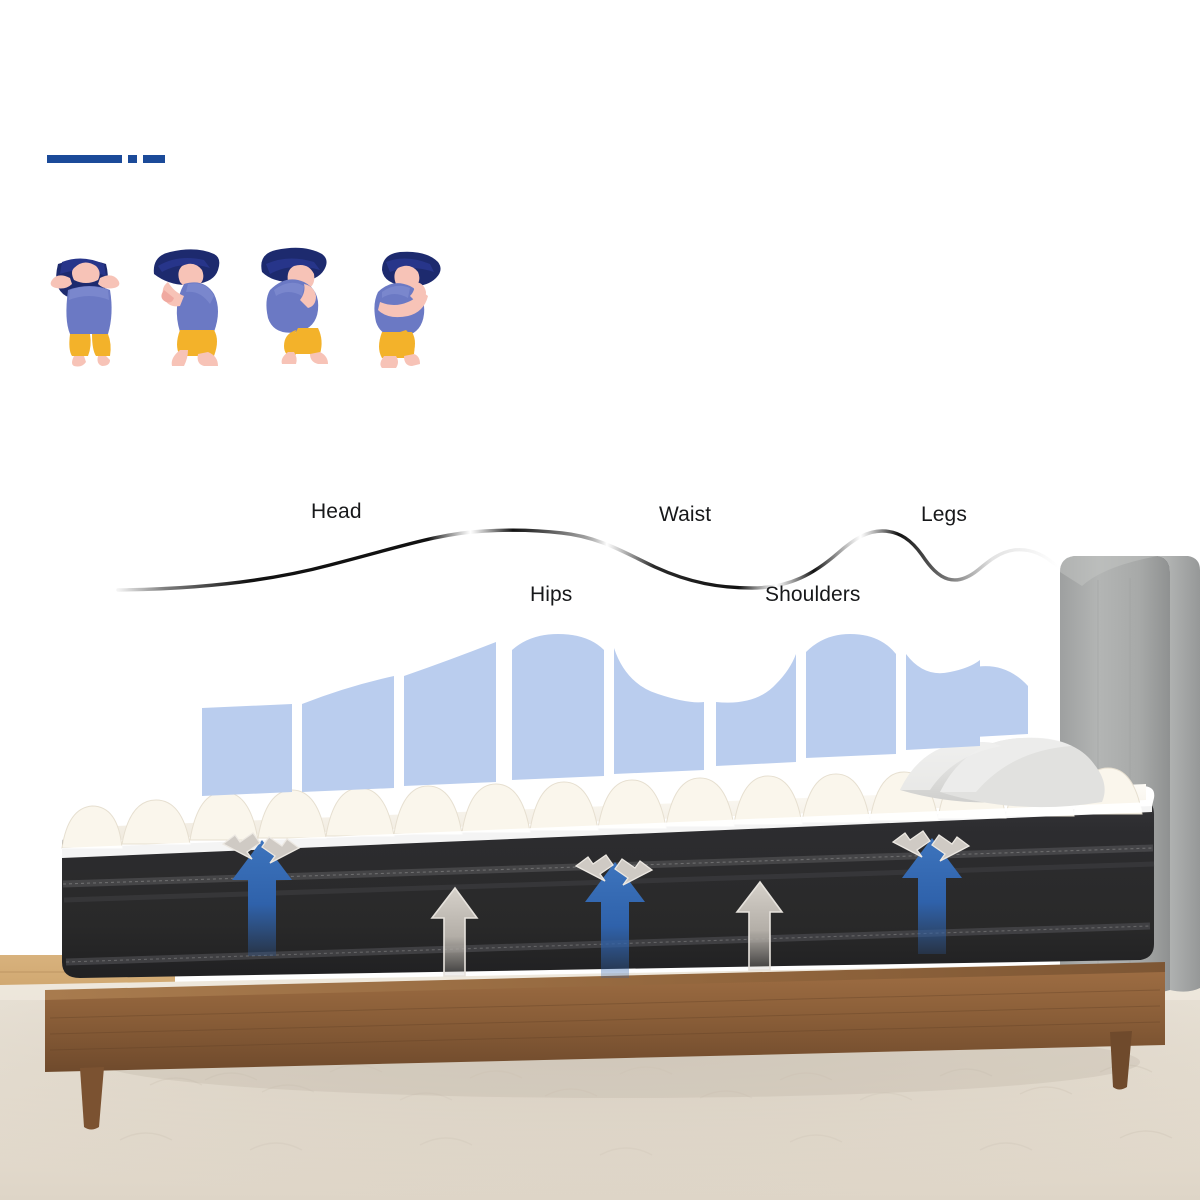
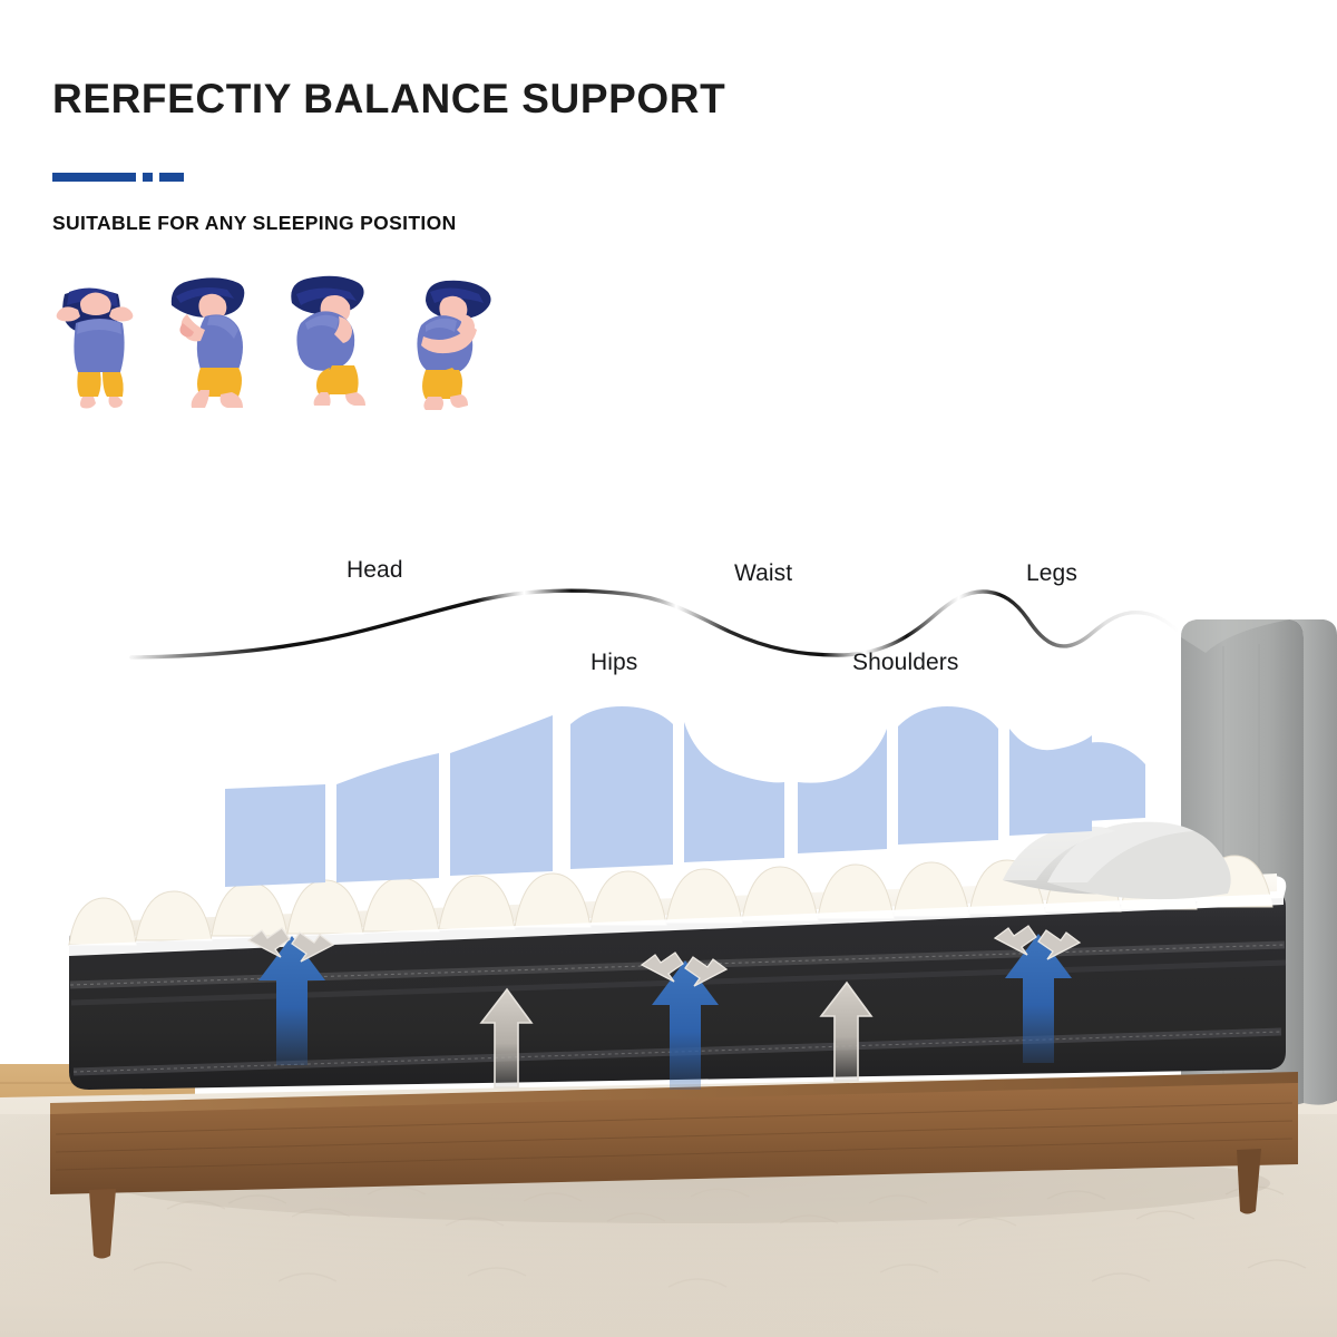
  Head
  Hips
  Waist
  Shoulders
  Legs
+ RERFECTIY BALANCE SUPPORT
+ SUITABLE FOR ANY SLEEPING POSITION
